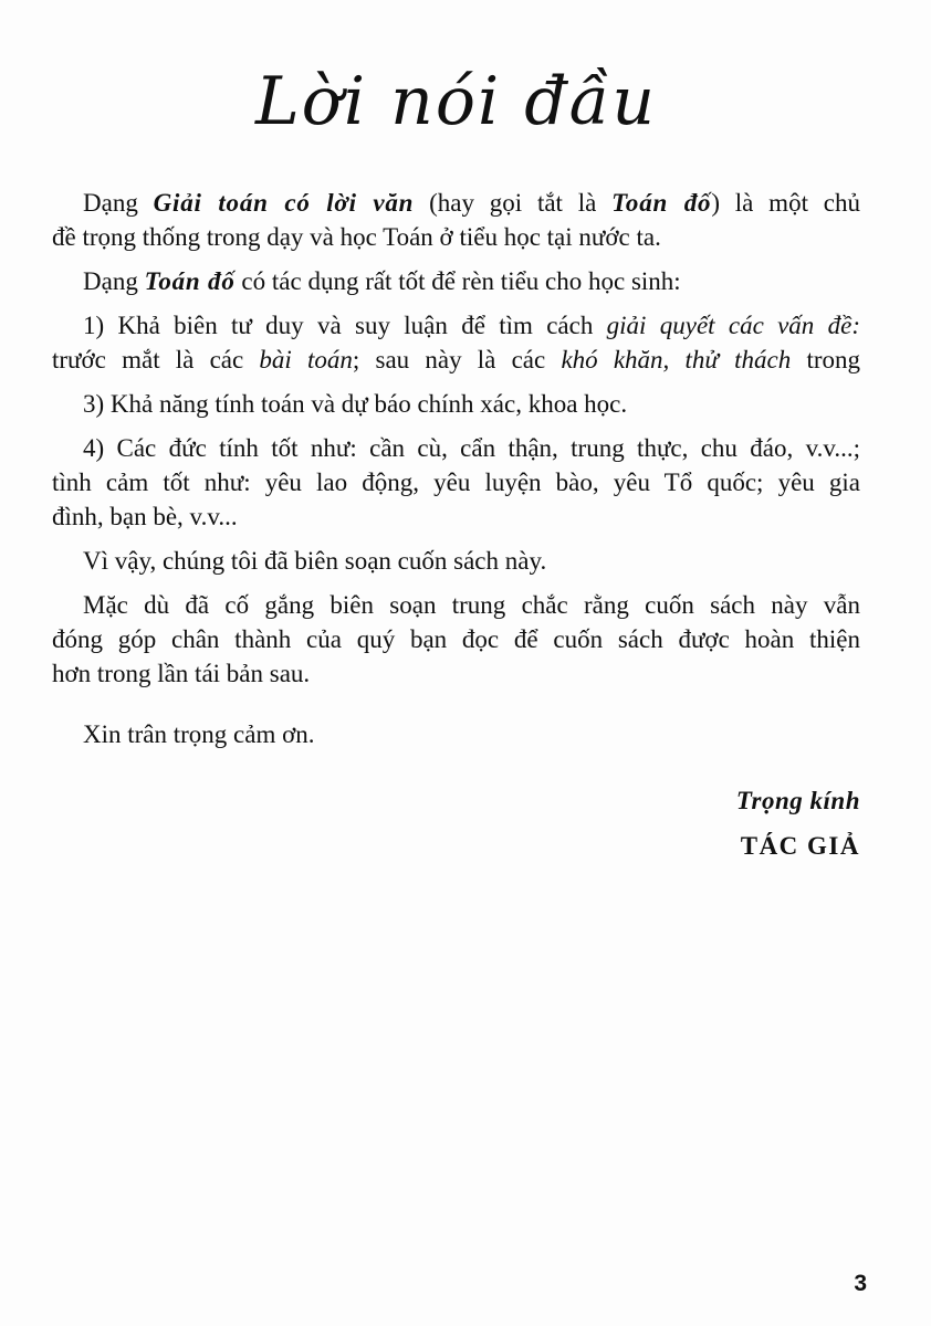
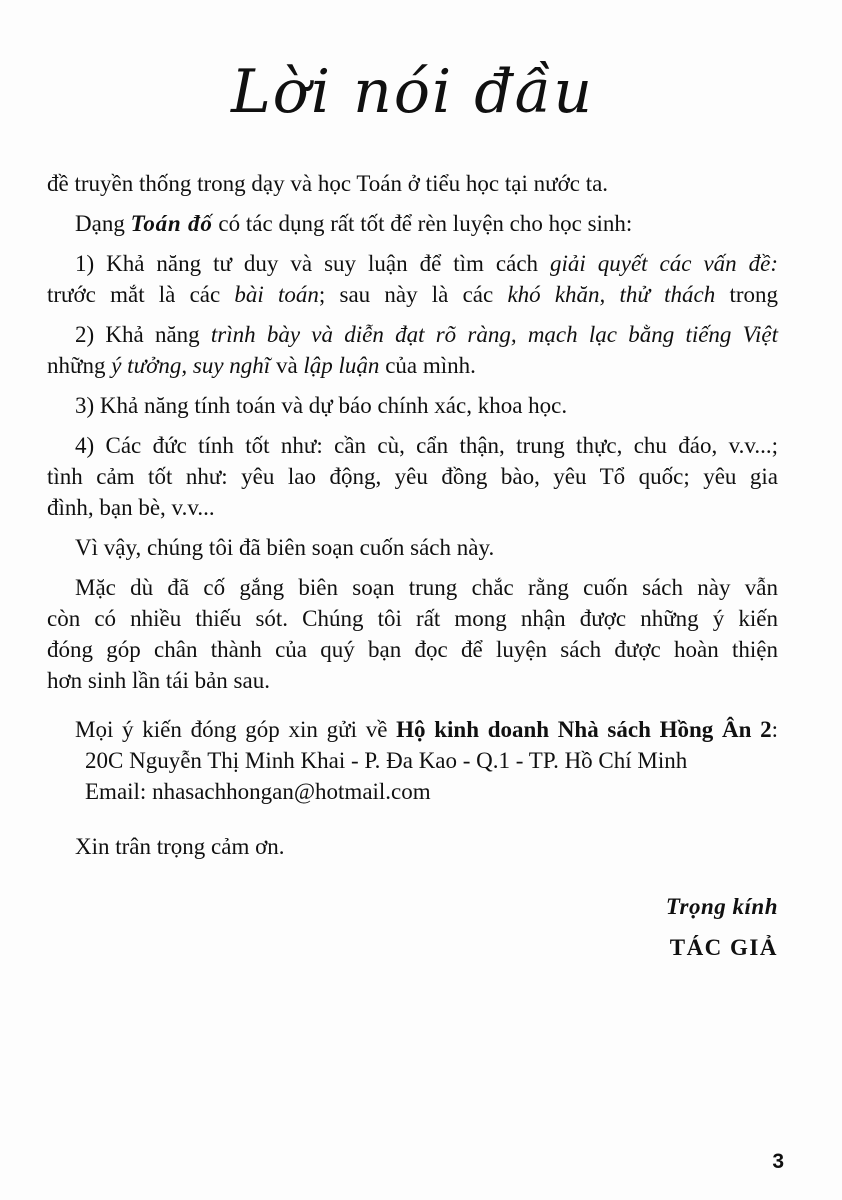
  Lời nói đầu
- Dạng Giải toán có lời văn (hay gọi tắt là Toán đố) là một chủ
- đề trọng thống trong dạy và học Toán ở tiểu học tại nước ta.
+ đề truyền thống trong dạy và học Toán ở tiểu học tại nước ta.
- Dạng Toán đố có tác dụng rất tốt để rèn tiểu cho học sinh:
+ Dạng Toán đố có tác dụng rất tốt để rèn luyện cho học sinh:
- 1) Khả biên tư duy và suy luận để tìm cách giải quyết các vấn đề:
+ 1) Khả năng tư duy và suy luận để tìm cách giải quyết các vấn đề:
  trước mắt là các bài toán; sau này là các khó khăn, thử thách trong
+ 2) Khả năng trình bày và diễn đạt rõ ràng, mạch lạc bằng tiếng Việt
+ những ý tưởng, suy nghĩ và lập luận của mình.
  3) Khả năng tính toán và dự báo chính xác, khoa học.
  4) Các đức tính tốt như: cần cù, cẩn thận, trung thực, chu đáo, v.v...;
- tình cảm tốt như: yêu lao động, yêu luyện bào, yêu Tổ quốc; yêu gia
+ tình cảm tốt như: yêu lao động, yêu đồng bào, yêu Tổ quốc; yêu gia
  đình, bạn bè, v.v...
  Vì vậy, chúng tôi đã biên soạn cuốn sách này.
  Mặc dù đã cố gắng biên soạn trung chắc rằng cuốn sách này vẫn
+ còn có nhiều thiếu sót. Chúng tôi rất mong nhận được những ý kiến
- đóng góp chân thành của quý bạn đọc để cuốn sách được hoàn thiện
+ đóng góp chân thành của quý bạn đọc để luyện sách được hoàn thiện
- hơn trong lần tái bản sau.
+ hơn sinh lần tái bản sau.
+ Mọi ý kiến đóng góp xin gửi về Hộ kinh doanh Nhà sách Hồng Ân 2:
+ 20C Nguyễn Thị Minh Khai - P. Đa Kao - Q.1 - TP. Hồ Chí Minh
+ Email: nhasachhongan@hotmail.com
  Xin trân trọng cảm ơn.
  Trọng kính
  TÁC GIẢ
  3
